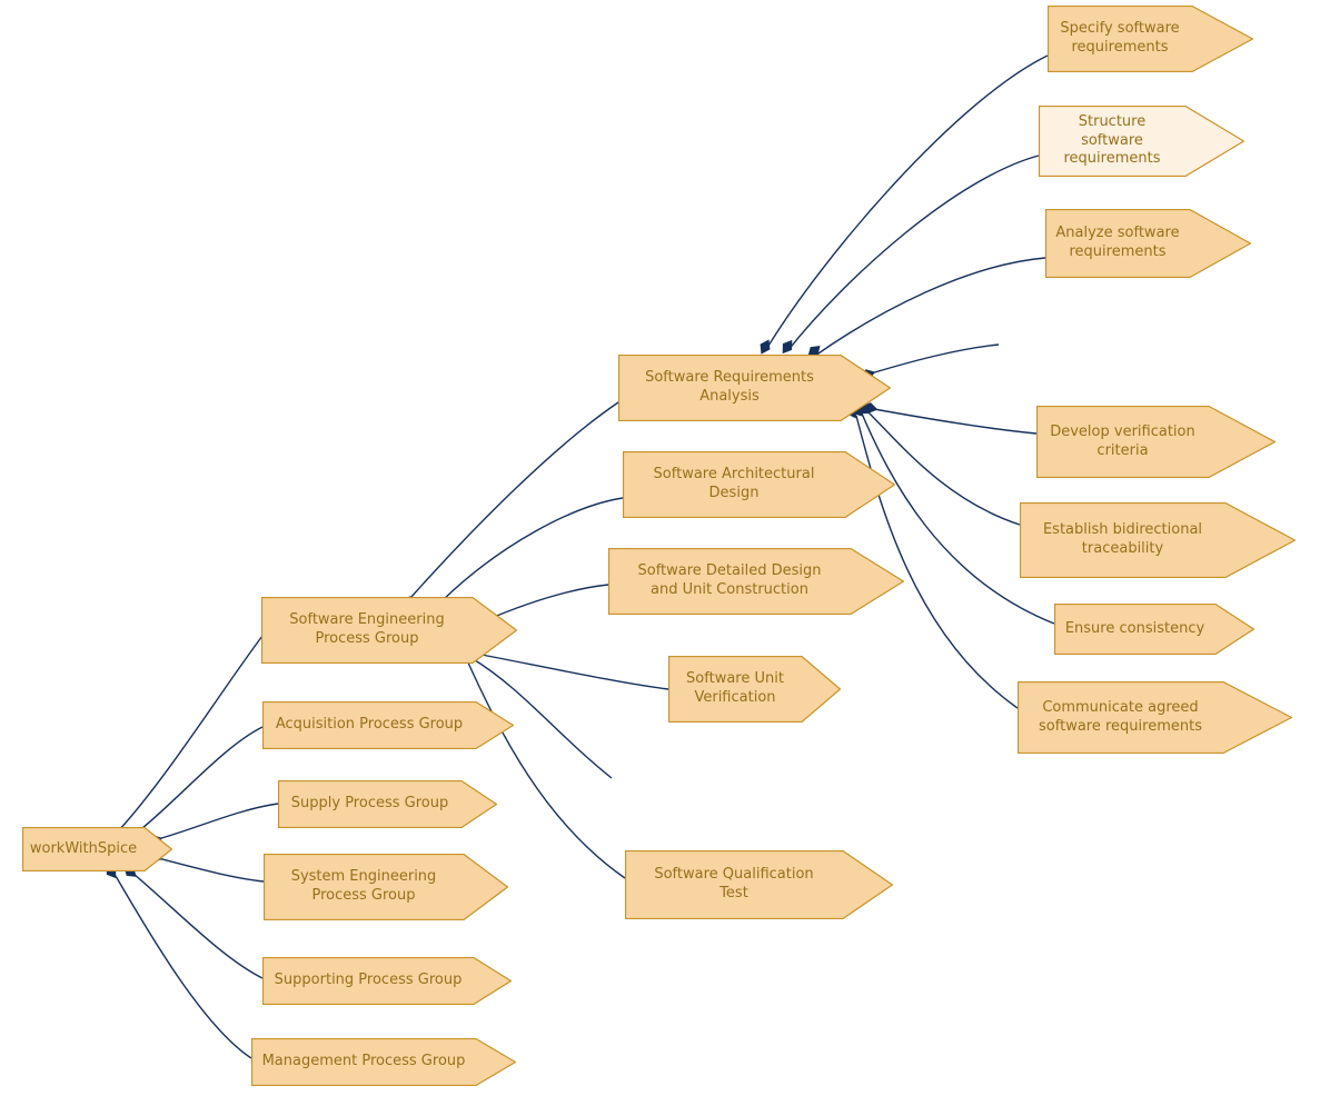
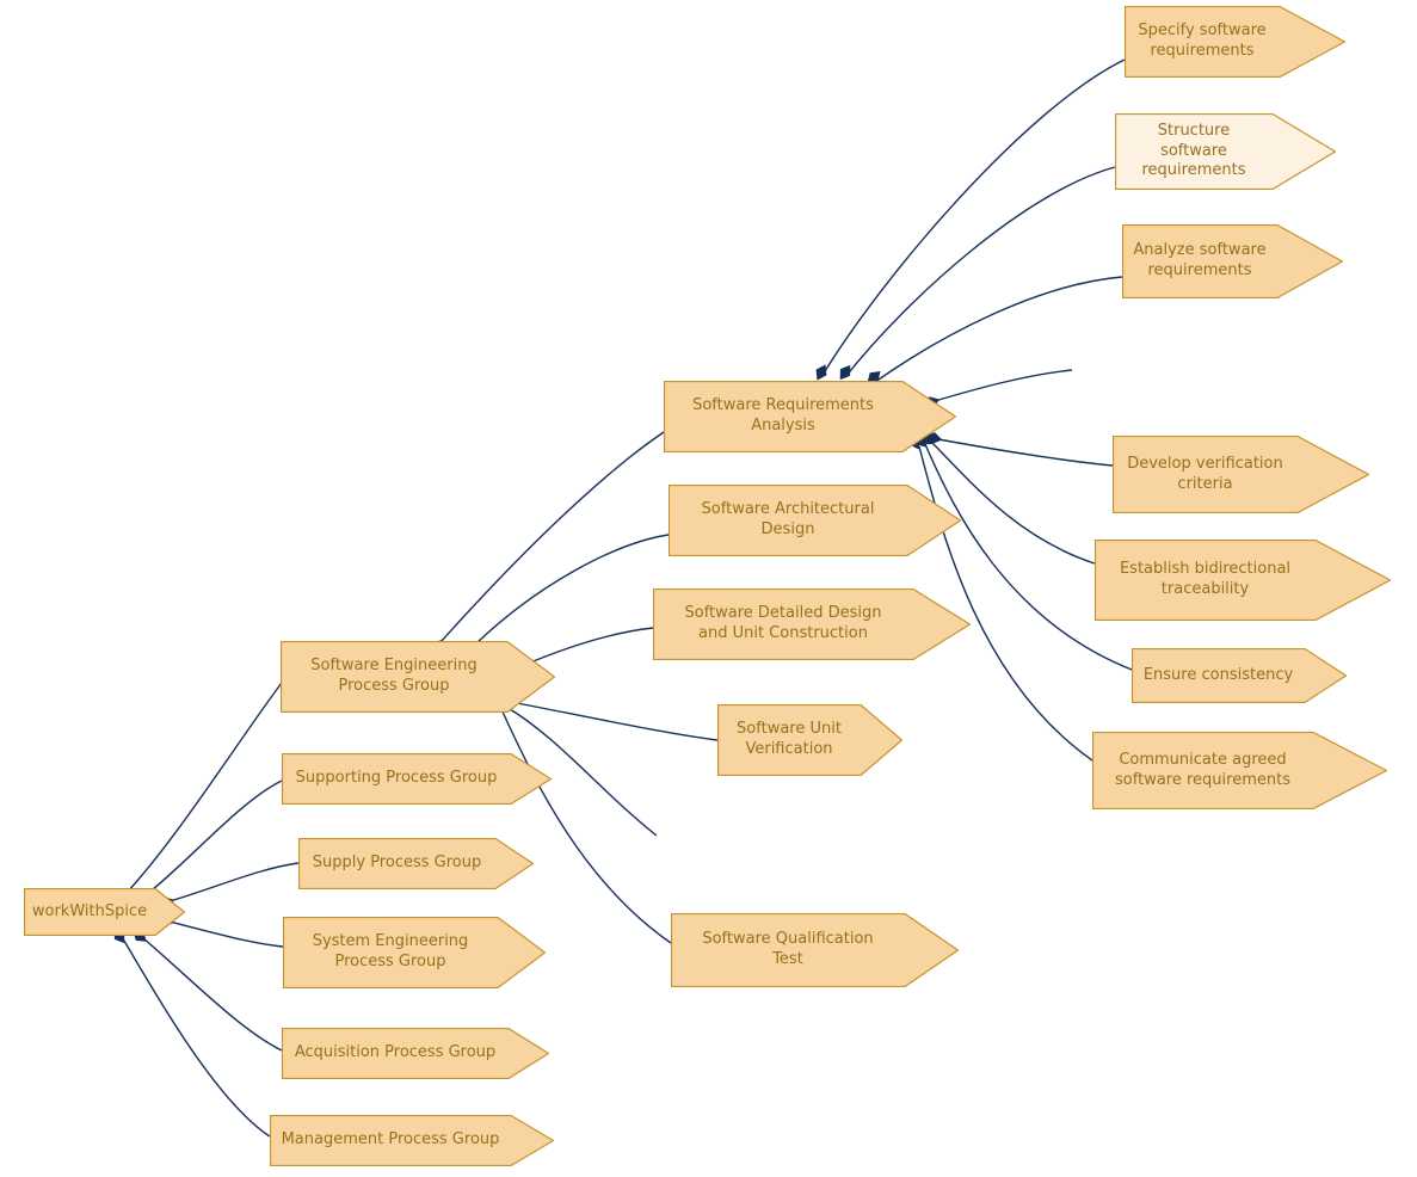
  workWithSpice
  Software Engineering
  Process Group
- Acquisition Process Group
+ Supporting Process Group
  Supply Process Group
  System Engineering
  Process Group
- Supporting Process Group
+ Acquisition Process Group
  Management Process Group
  Software Requirements
  Analysis
  Software Architectural
  Design
  Software Detailed Design
  and Unit Construction
  Software Unit
  Verification
  Software Qualification
  Test
  Specify software
  requirements
  Structure software
  requirements
  Analyze software
  requirements
  Develop verification
  criteria
  Establish bidirectional
  traceability
  Ensure consistency
  Communicate agreed
  software requirements
